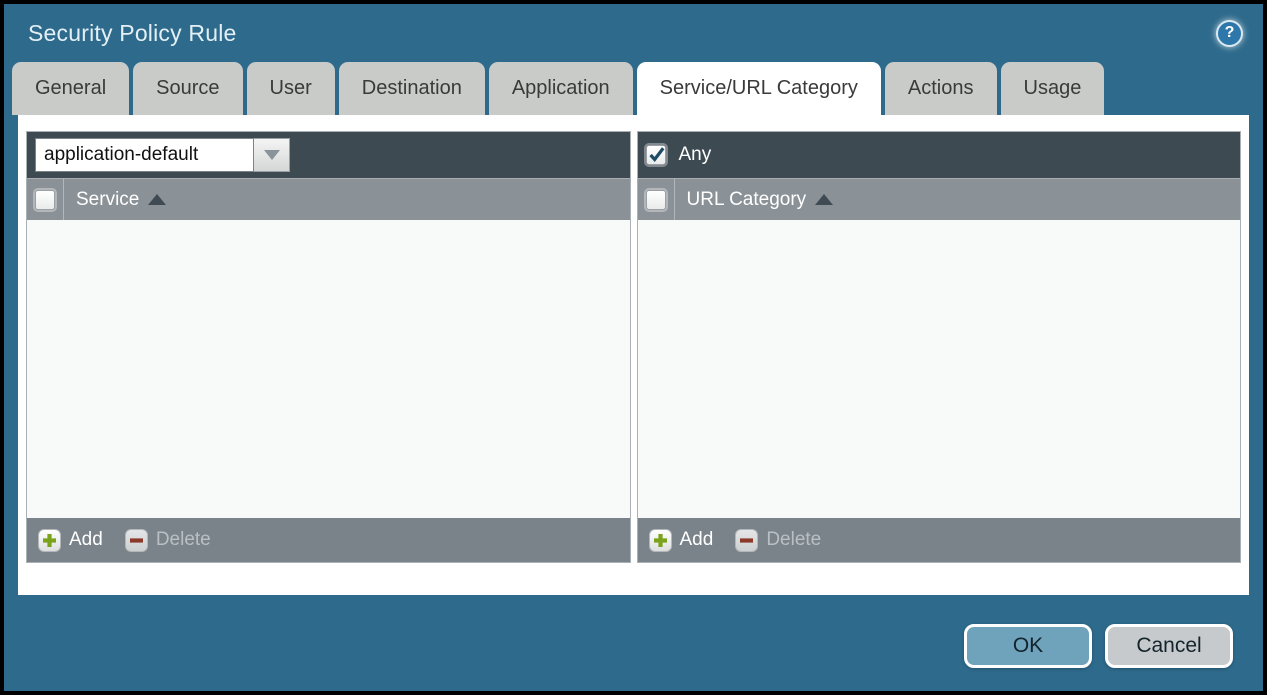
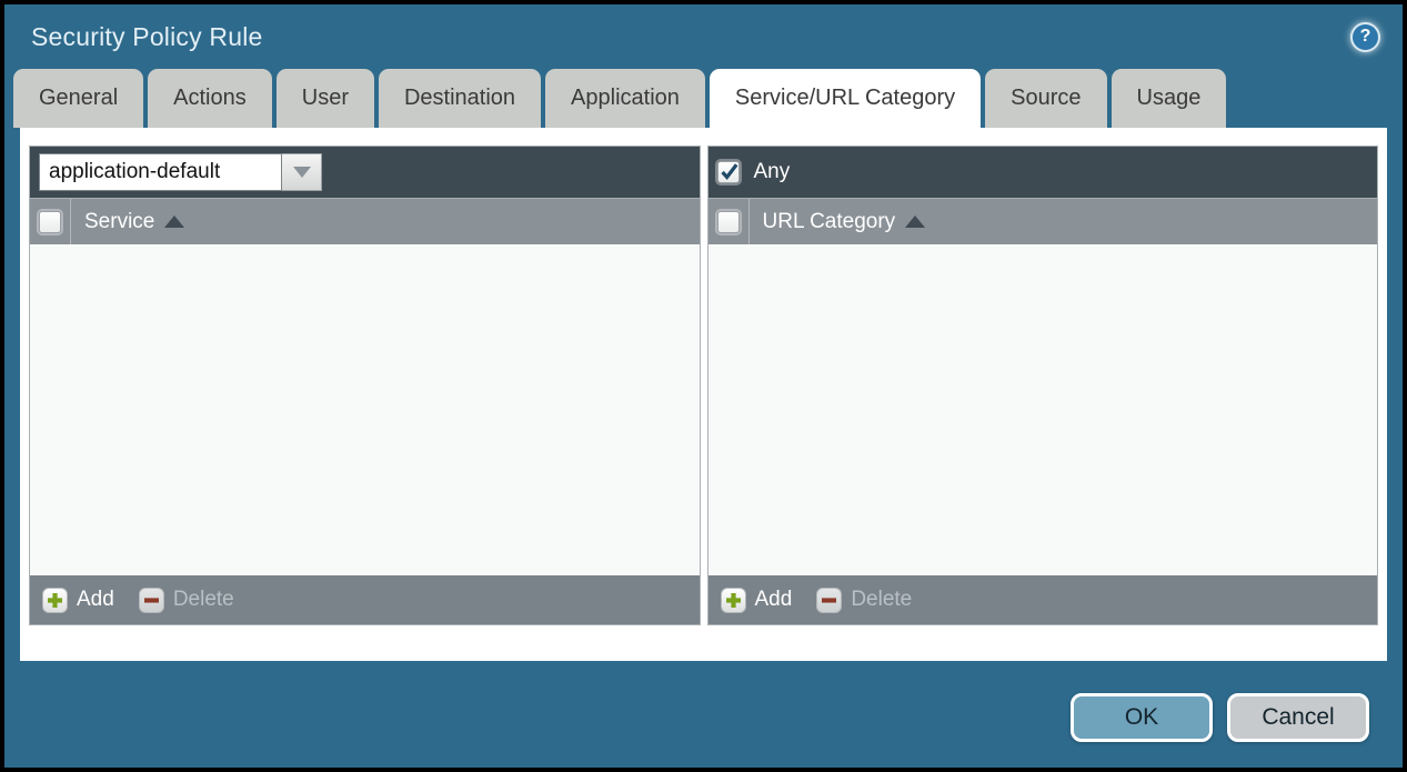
  Security Policy Rule
  ?
  General
- Source
+ Actions
  User
  Destination
  Application
  Service/URL Category
- Actions
+ Source
  Usage
  application-default
  Service
  Add
  Delete
  Any
  URL Category
  Add
  Delete
  OK
  Cancel
